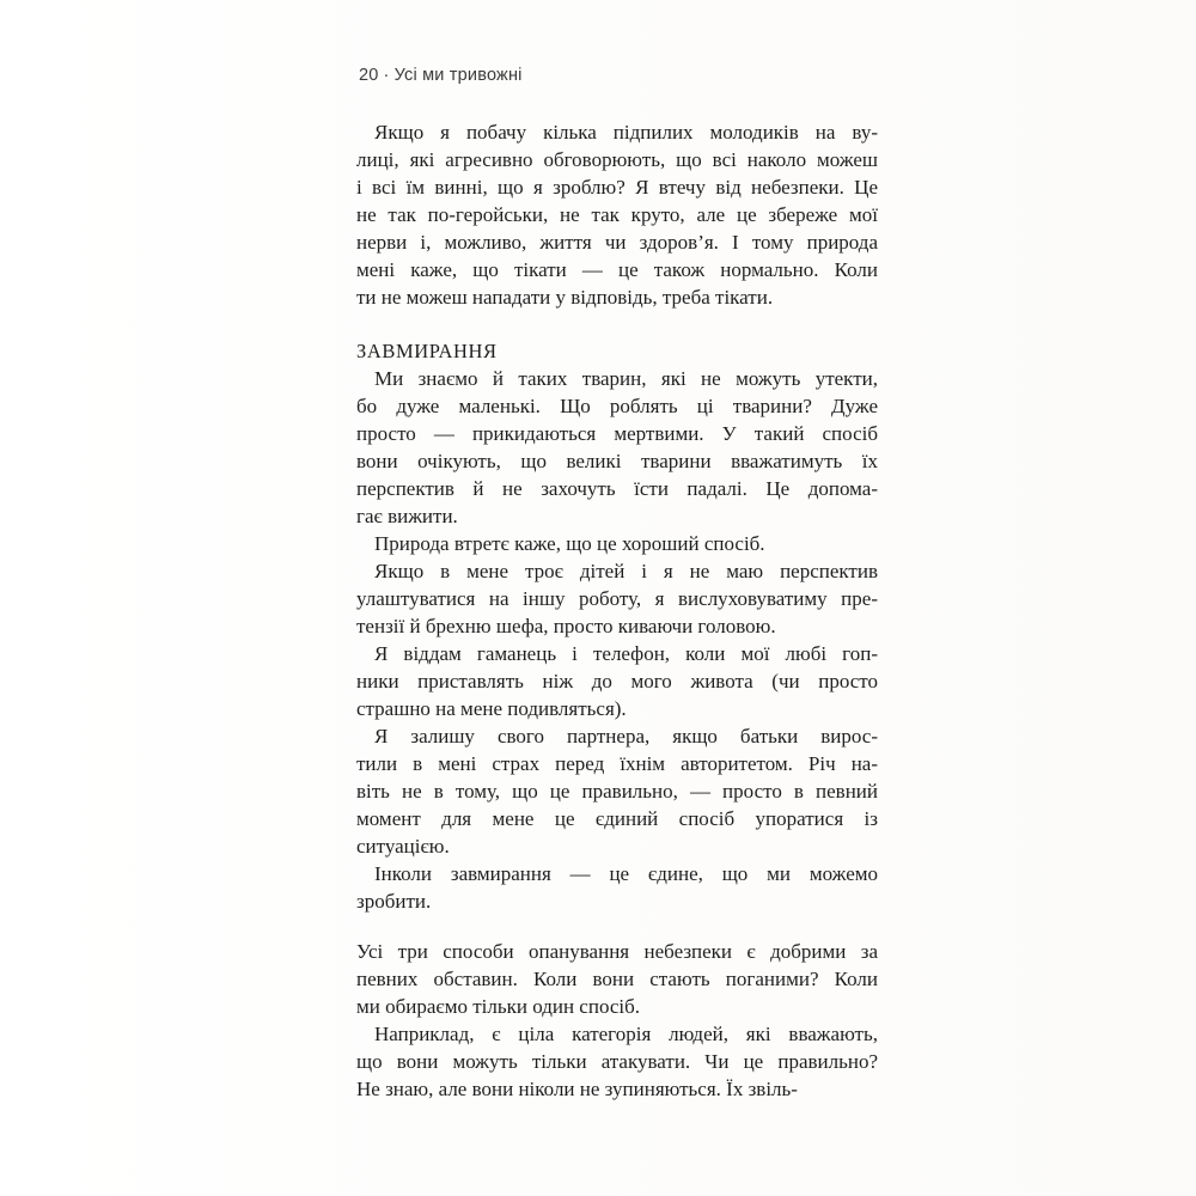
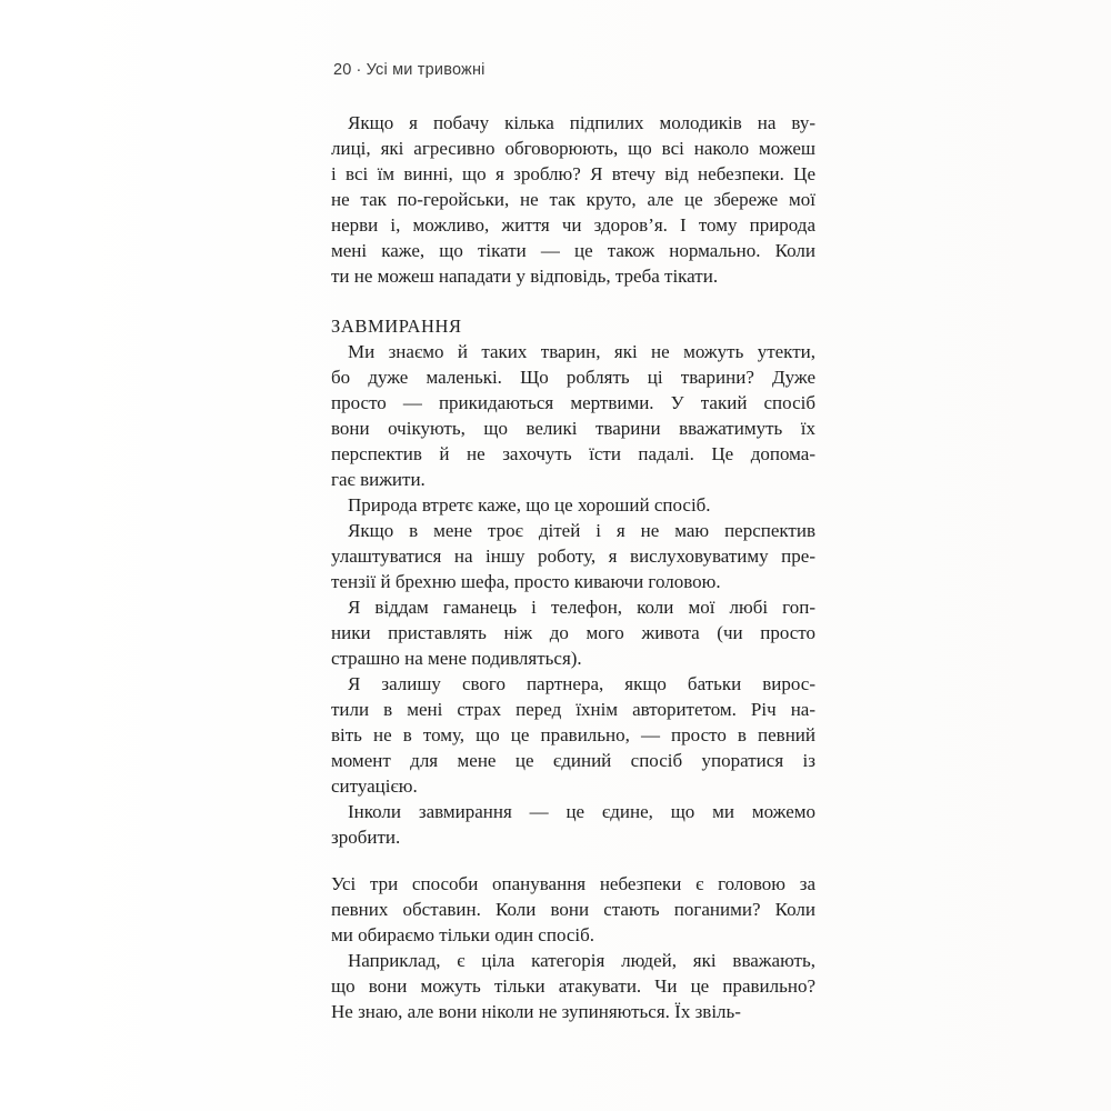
  20 · Усі ми тривожні
  Якщо я побачу кілька підпилих молодиків на ву-
  лиці, які агресивно обговорюють, що всі наколо можеш
  і всі їм винні, що я зроблю? Я втечу від небезпеки. Це
  не так по-геройськи, не так круто, але це збереже мої
  нерви і, можливо, життя чи здоров’я. І тому природа
  мені каже, що тікати — це також нормально. Коли
  ти не можеш нападати у відповідь, треба тікати.
  ЗАВМИРАННЯ
  Ми знаємо й таких тварин, які не можуть утекти,
  бо дуже маленькі. Що роблять ці тварини? Дуже
  просто — прикидаються мертвими. У такий спосіб
  вони очікують, що великі тварини вважатимуть їх
  перспектив й не захочуть їсти падалі. Це допома-
  гає вижити.
  Природа втретє каже, що це хороший спосіб.
  Якщо в мене троє дітей і я не маю перспектив
  улаштуватися на іншу роботу, я вислуховуватиму пре-
  тензії й брехню шефа, просто киваючи головою.
  Я віддам гаманець і телефон, коли мої любі гоп-
  ники приставлять ніж до мого живота (чи просто
  страшно на мене подивляться).
  Я залишу свого партнера, якщо батьки вирос-
  тили в мені страх перед їхнім авторитетом. Річ на-
  віть не в тому, що це правильно, — просто в певний
  момент для мене це єдиний спосіб упоратися із
  ситуацією.
  Інколи завмирання — це єдине, що ми можемо
  зробити.
- Усі три способи опанування небезпеки є добрими за
+ Усі три способи опанування небезпеки є головою за
  певних обставин. Коли вони стають поганими? Коли
  ми обираємо тільки один спосіб.
  Наприклад, є ціла категорія людей, які вважають,
  що вони можуть тільки атакувати. Чи це правильно?
  Не знаю, але вони ніколи не зупиняються. Їх звіль-
